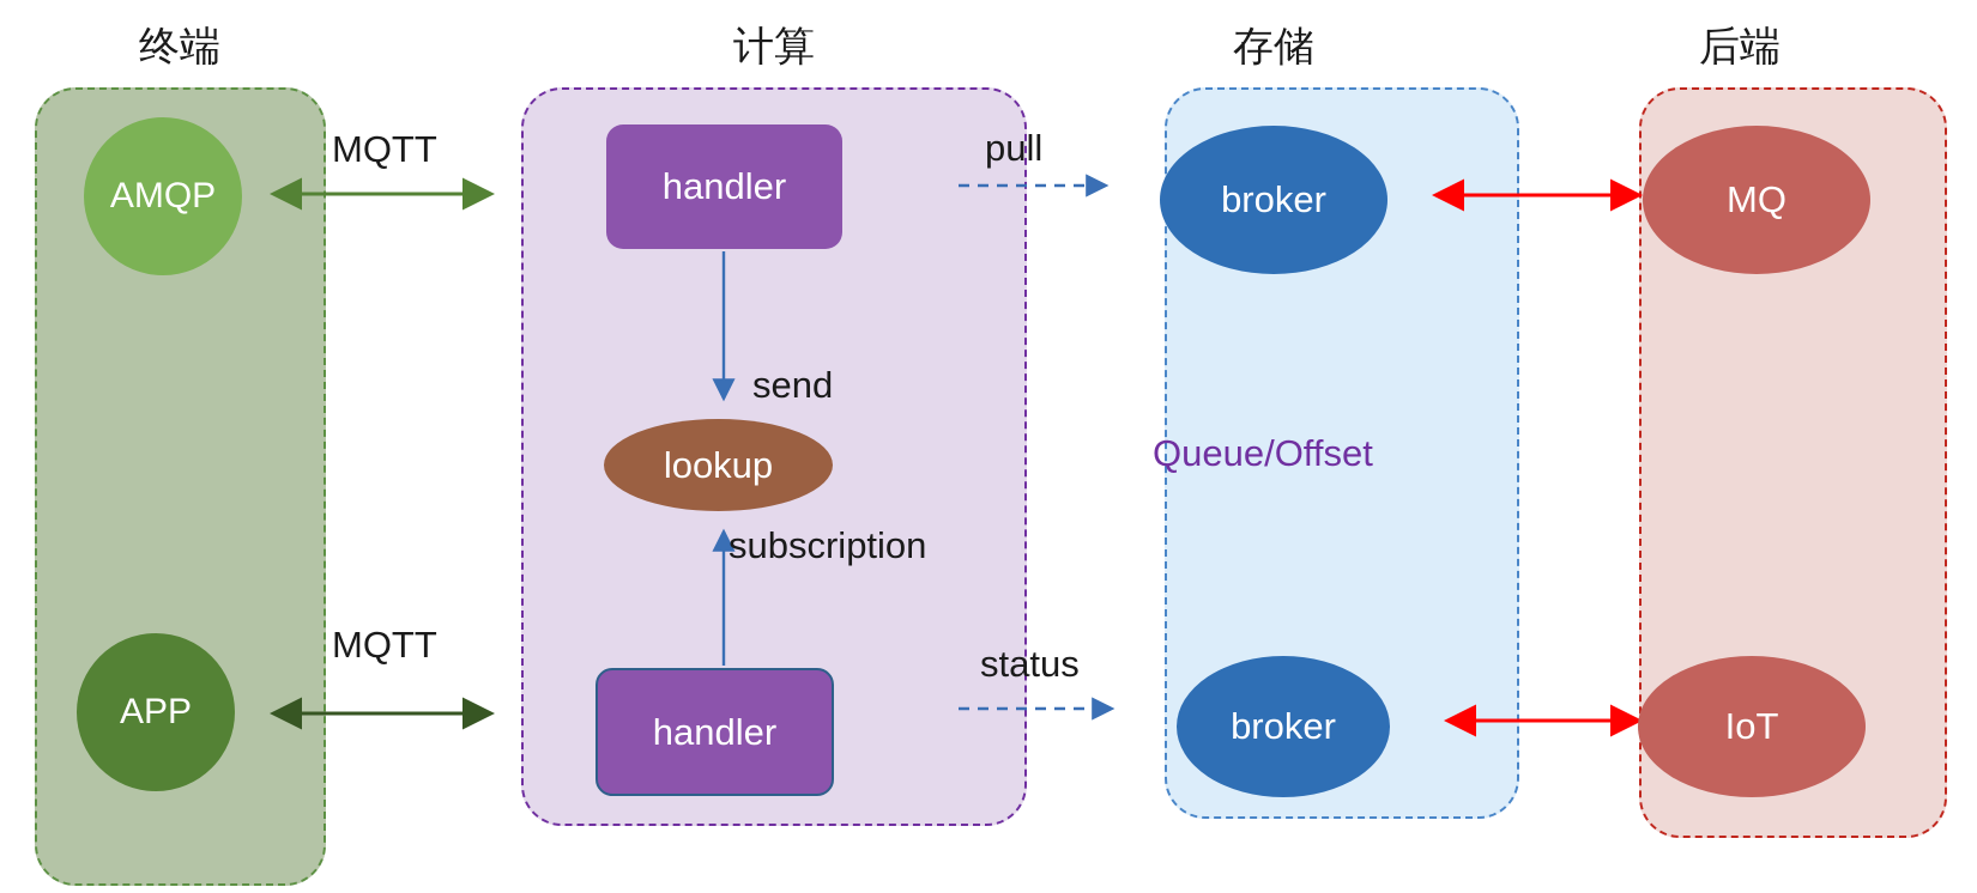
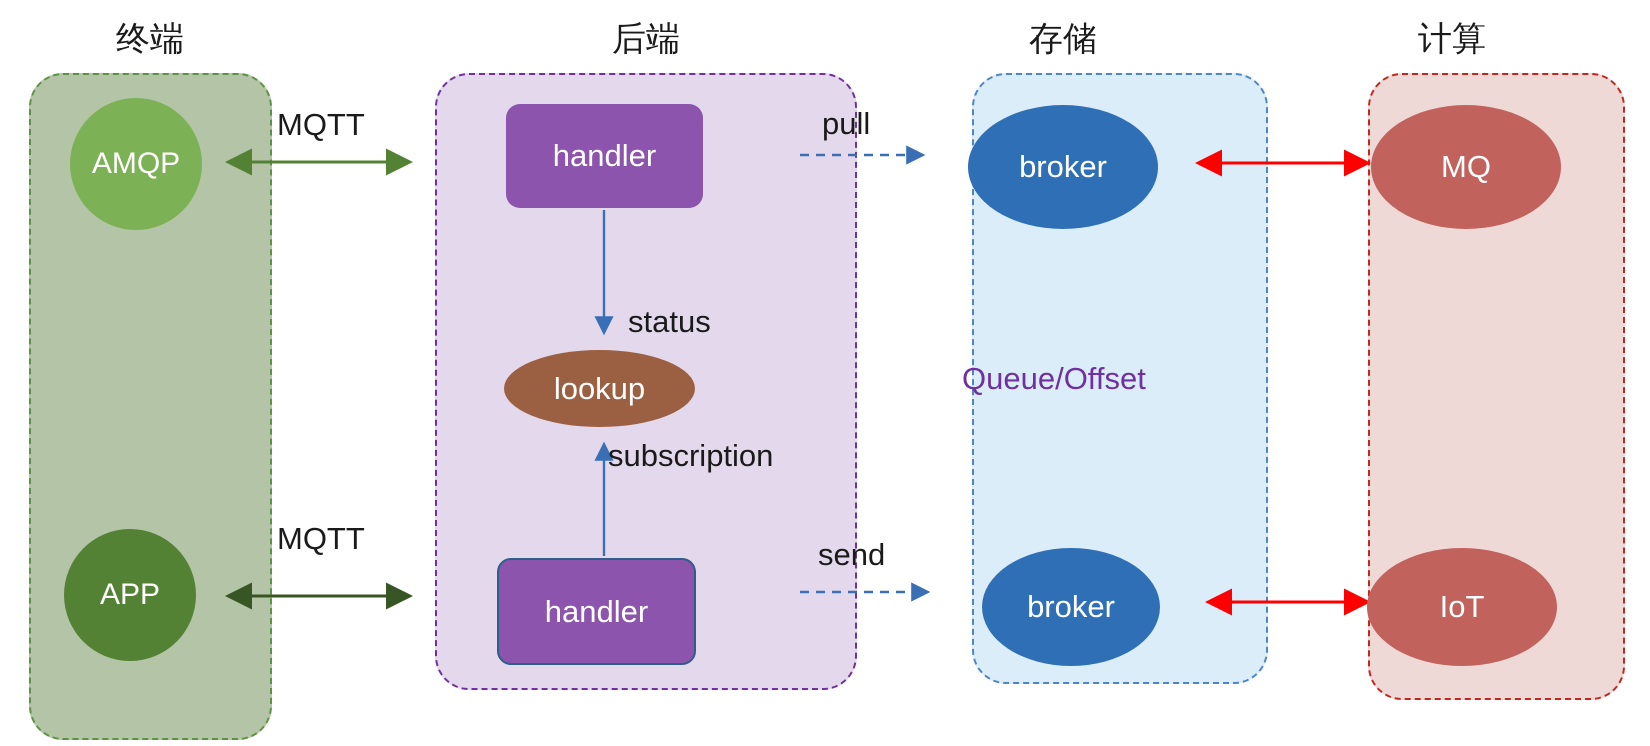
  终端
- 计算
+ 后端
  存储
- 后端
+ 计算
  AMQP
  APP
  handler
  lookup
  handler
  broker
  broker
  MQ
  IoT
  MQTT
  MQTT
- send
+ status
  subscription
  pull
- status
+ send
  Queue/Offset
